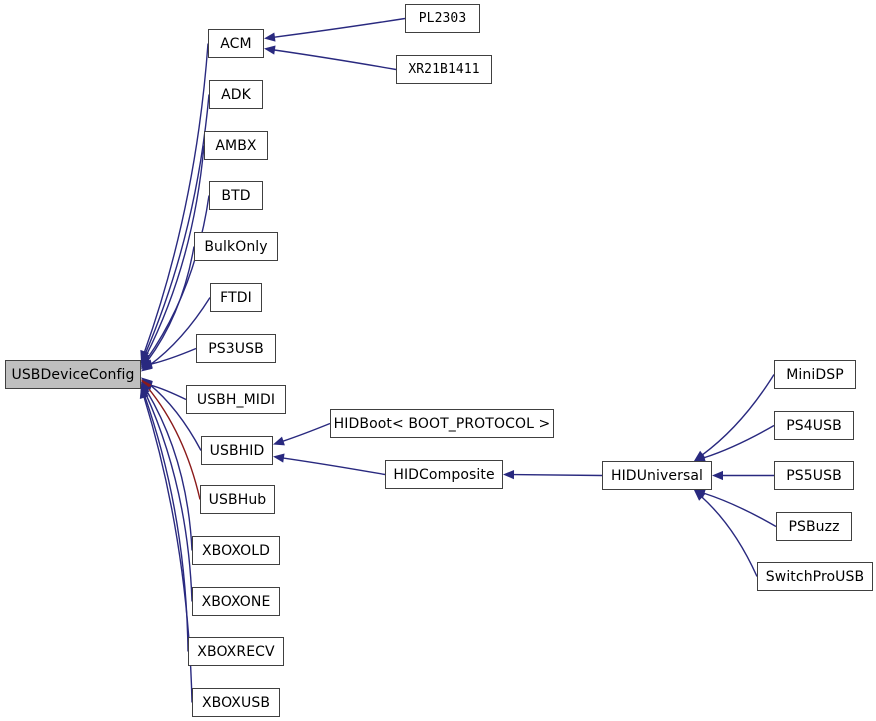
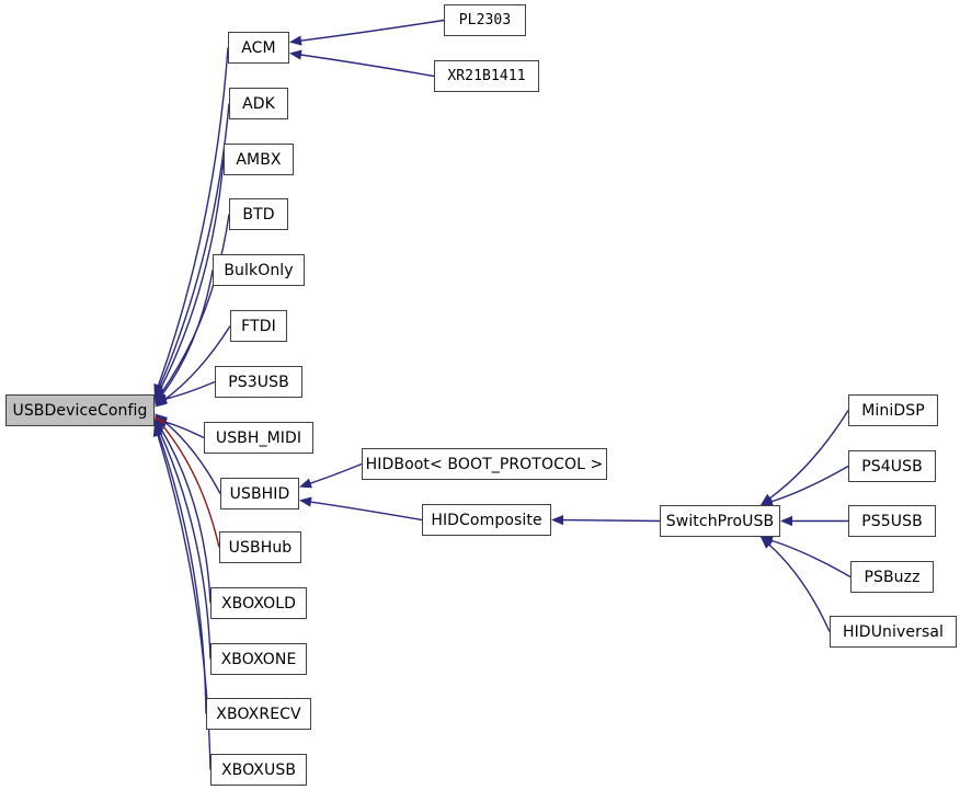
  USBDeviceConfig
  ACM
  ADK
  AMBX
  BTD
  BulkOnly
  FTDI
  PS3USB
  USBH_MIDI
  USBHID
  USBHub
  XBOXOLD
  XBOXONE
  XBOXRECV
  XBOXUSB
  PL2303
  XR21B1411
  HIDBoot< BOOT_PROTOCOL >
  HIDComposite
- HIDUniversal
+ SwitchProUSB
  MiniDSP
  PS4USB
  PS5USB
  PSBuzz
- SwitchProUSB
+ HIDUniversal
